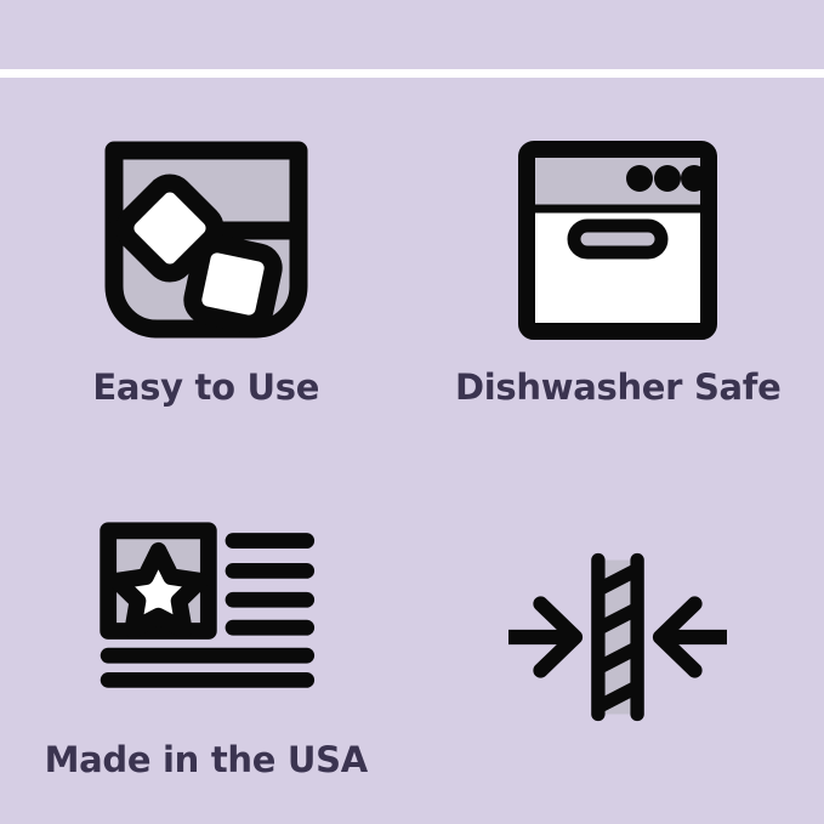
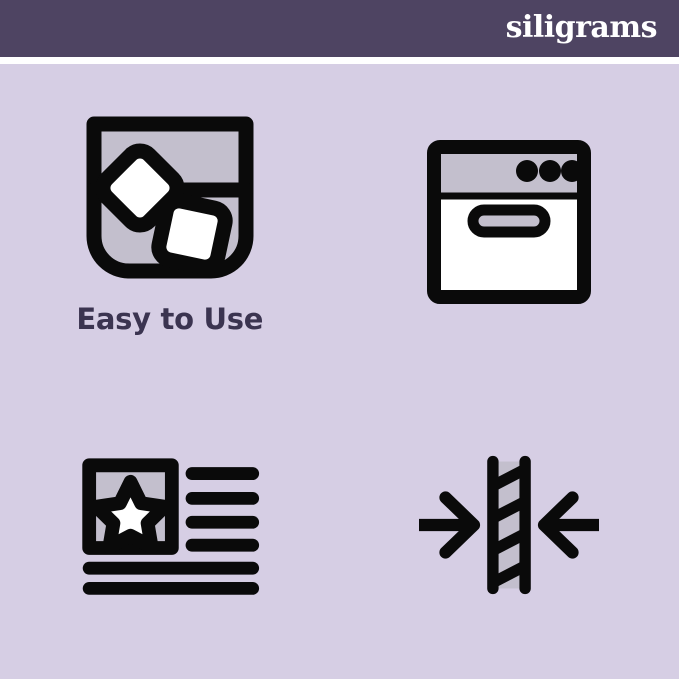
+ siligrams
  Easy to Use
- Dishwasher Safe
- Made in the USA
